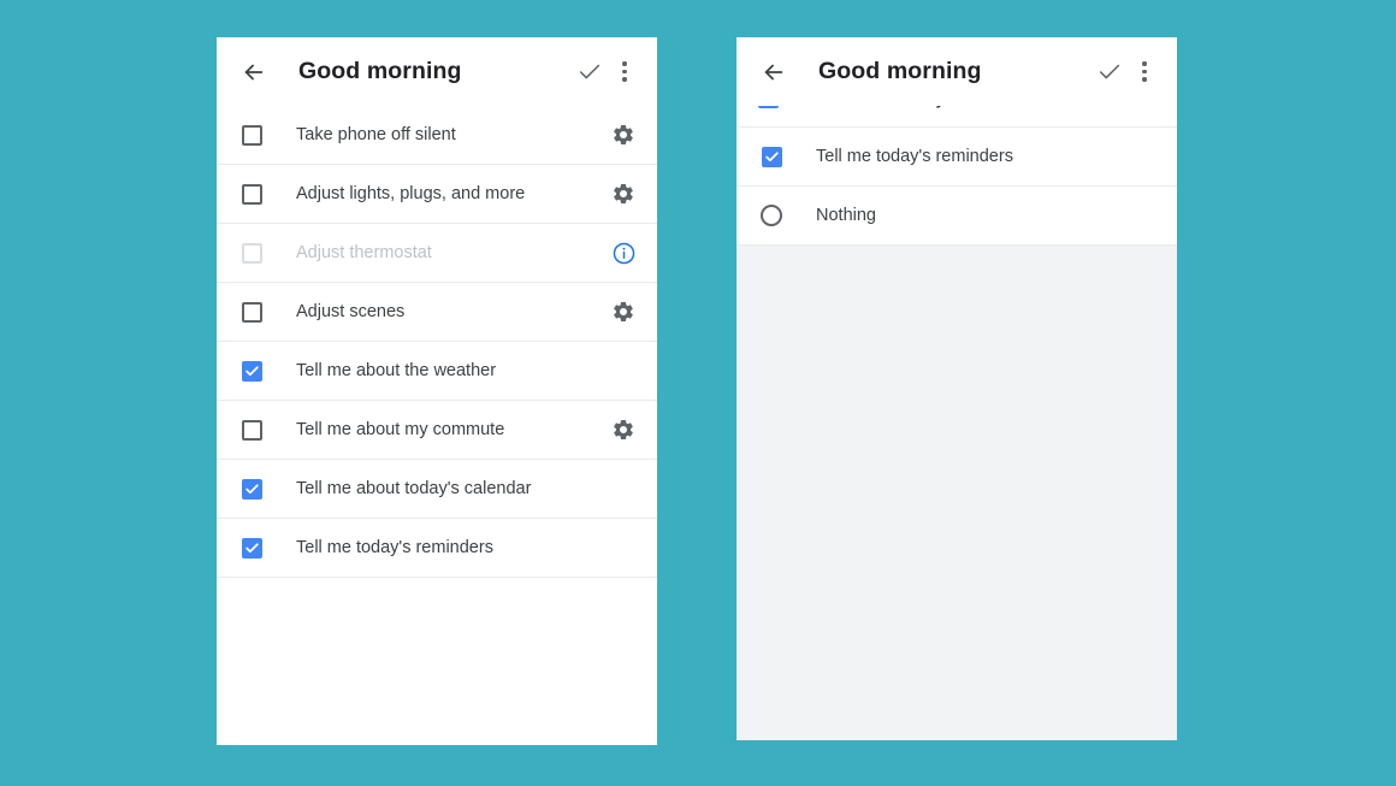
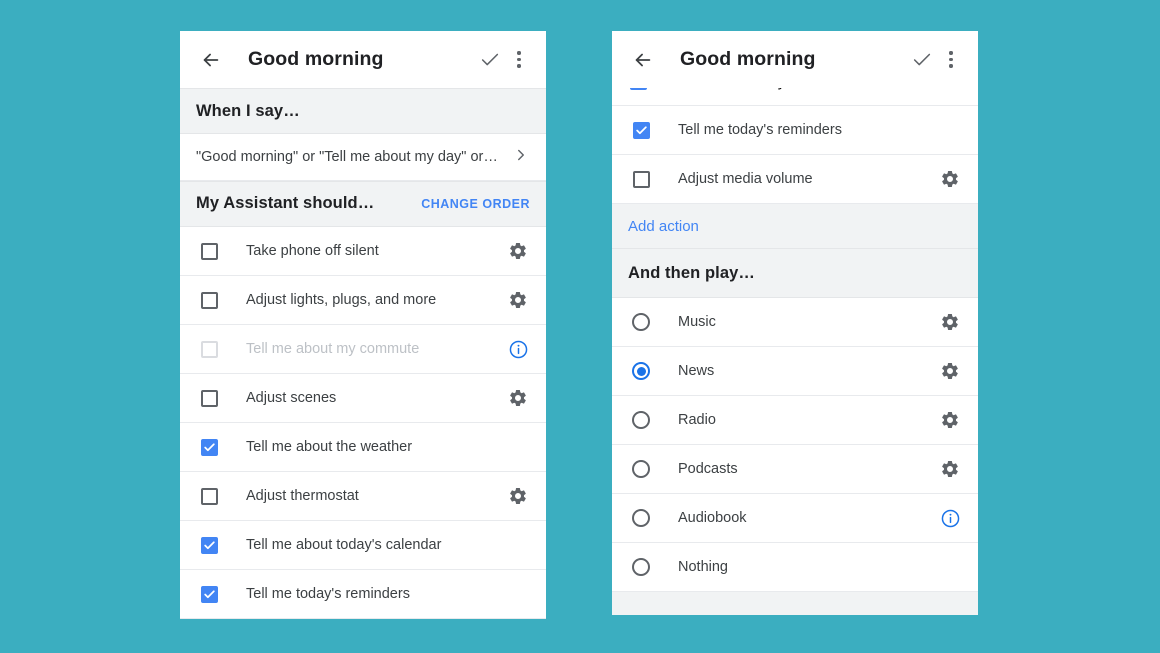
  Good morning
+ When I say…
+ "Good morning" or "Tell me about my day" or…
+ My Assistant should…
+ CHANGE ORDER
  Take phone off silent
  Adjust lights, plugs, and more
- Adjust thermostat
+ Tell me about my commute
  Adjust scenes
  Tell me about the weather
- Tell me about my commute
+ Adjust thermostat
  Tell me about today's calendar
  Tell me today's reminders
  Good morning
  Tell me today's reminders
+ Adjust media volume
+ Add action
+ And then play…
+ Music
+ News
+ Radio
+ Podcasts
+ Audiobook
  Nothing
